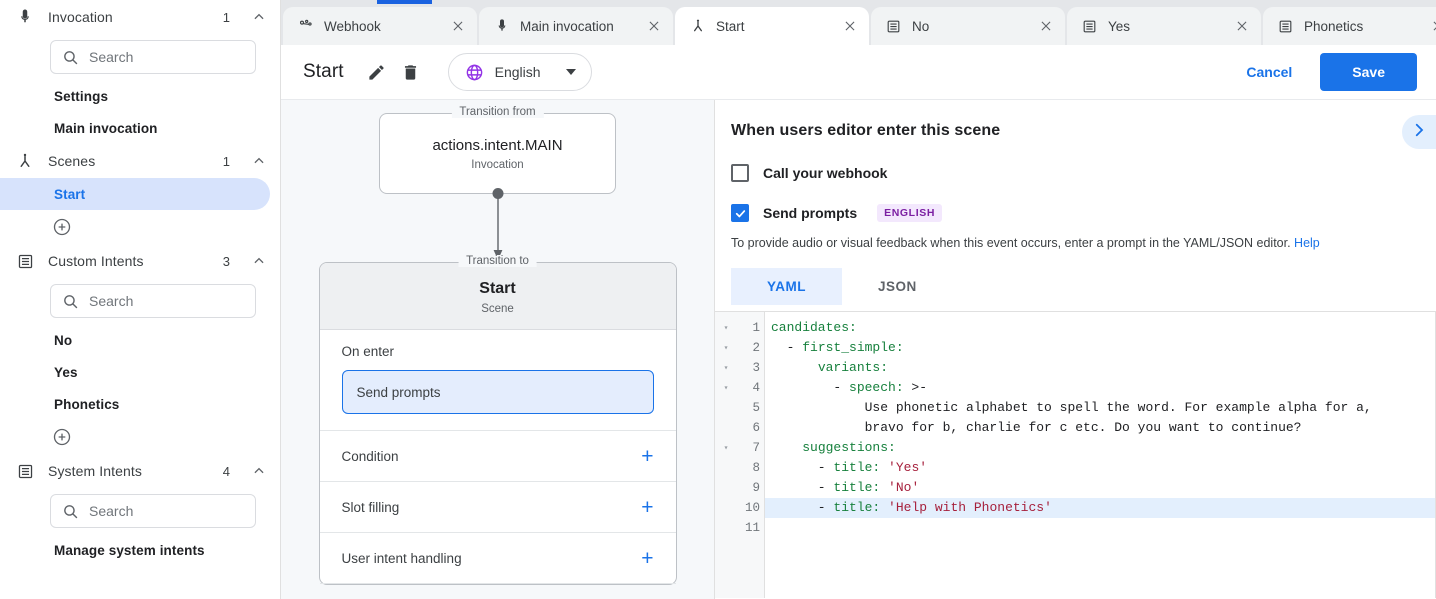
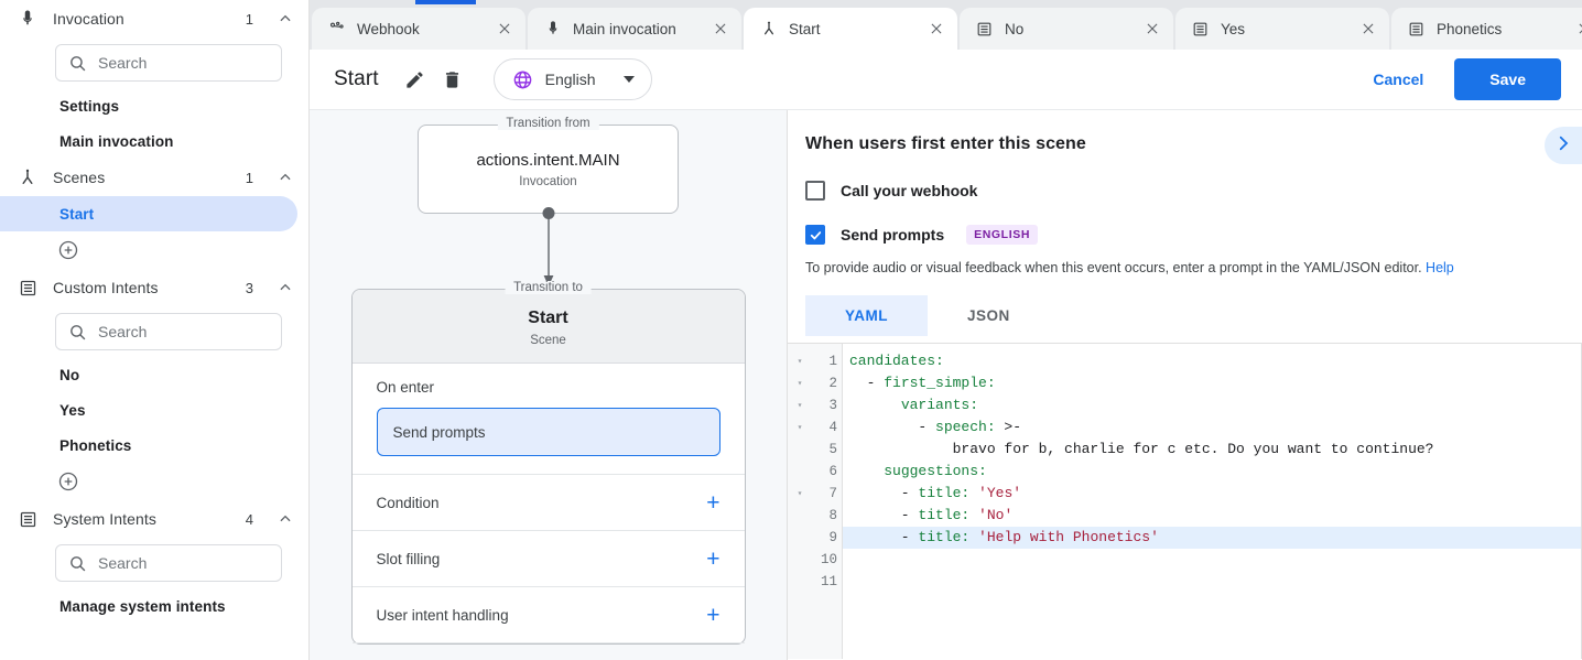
  Invocation
  1
  Search
  Settings
  Main invocation
  Scenes
  1
  Start
  Custom Intents
  3
  Search
  No
  Yes
  Phonetics
  System Intents
  4
  Search
  Manage system intents
  Webhook
  Main invocation
  Start
  No
  Yes
  Phonetics
  Start
  English
  Cancel
  Save
  Transition from
  actions.intent.MAIN
  Invocation
  Transition to
  Start
  Scene
  On enter
  Send prompts
  Condition
  +
  Slot filling
  +
  User intent handling
  +
- When users editor enter this scene
+ When users first enter this scene
  Call your webhook
  Send prompts
  ENGLISH
  To provide audio or visual feedback when this event occurs, enter a prompt in the YAML/JSON editor. Help
  YAML
  JSON
  ▾
  ▾
  ▾
  ▾
  ▾
  1
  2
  3
  4
  5
  6
  7
  8
  9
  10
  11
  candidates:
  - first_simple:
  variants:
  - speech: >-
- Use phonetic alphabet to spell the word. For example alpha for a,
  bravo for b, charlie for c etc. Do you want to continue?
  suggestions:
  - title: 'Yes'
  - title: 'No'
  - title: 'Help with Phonetics'
